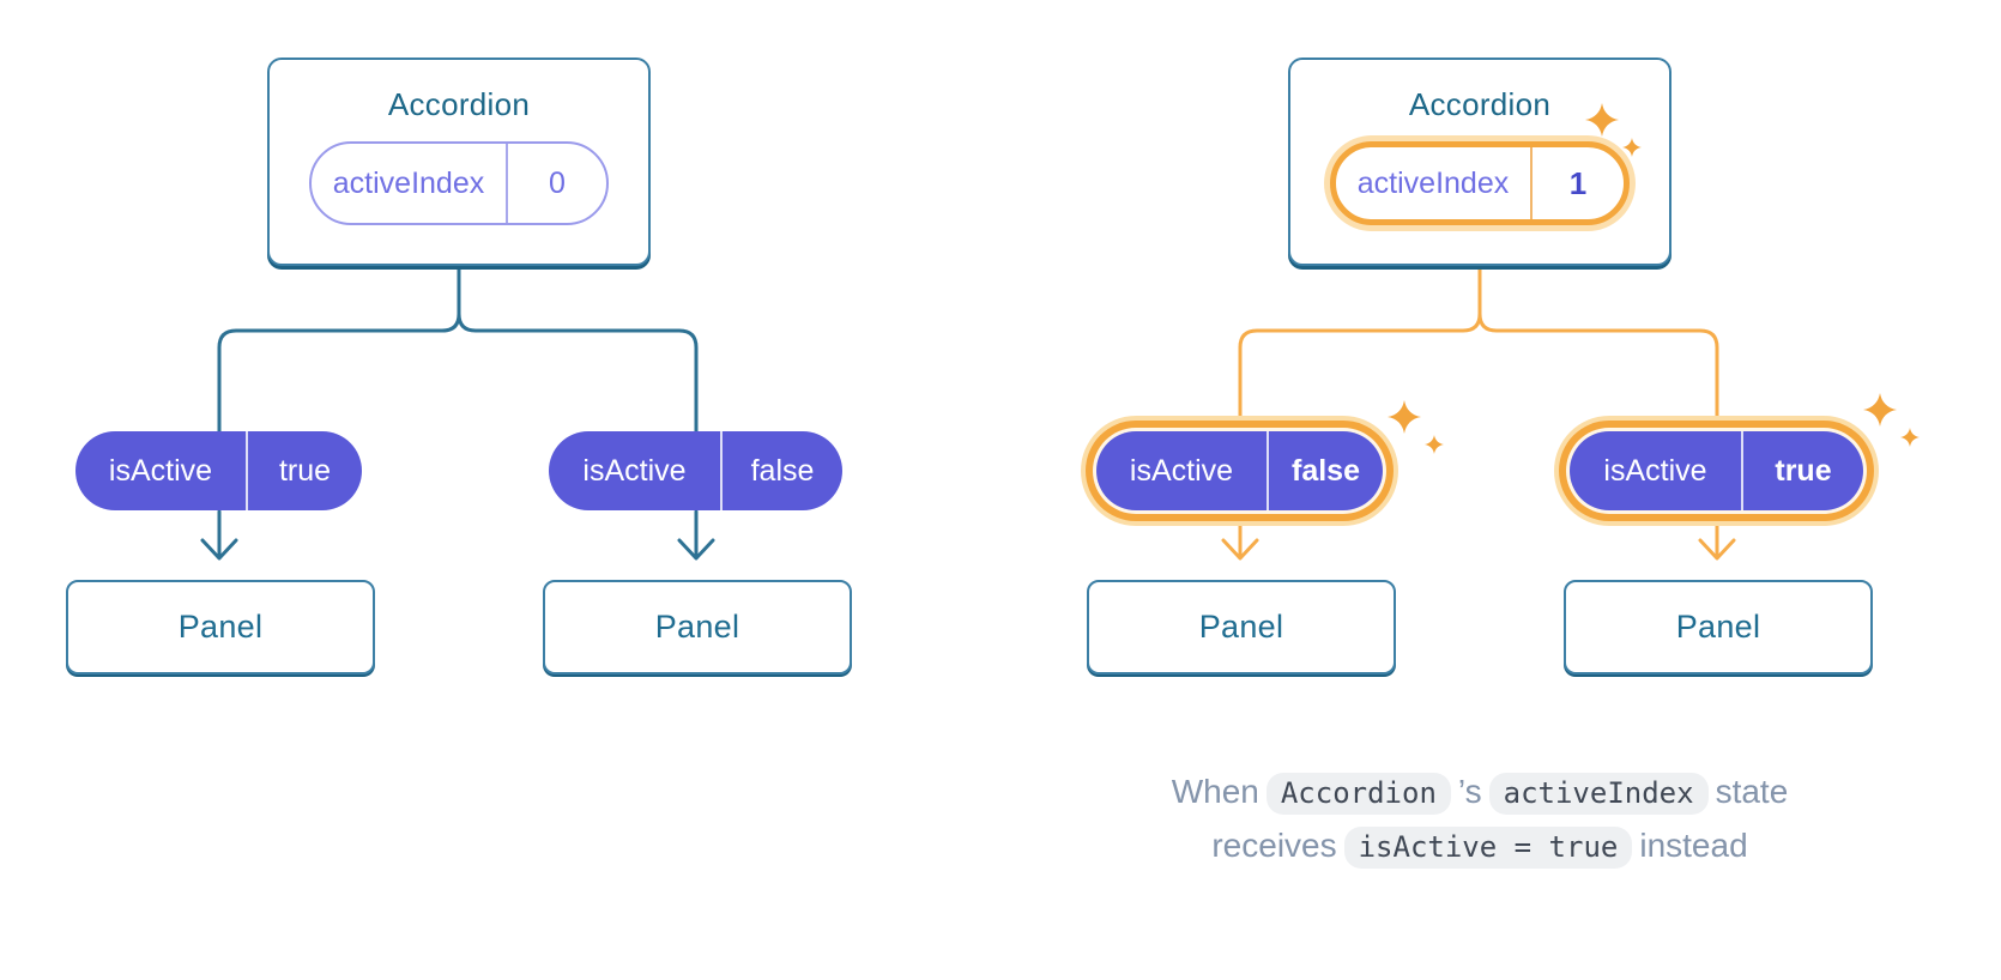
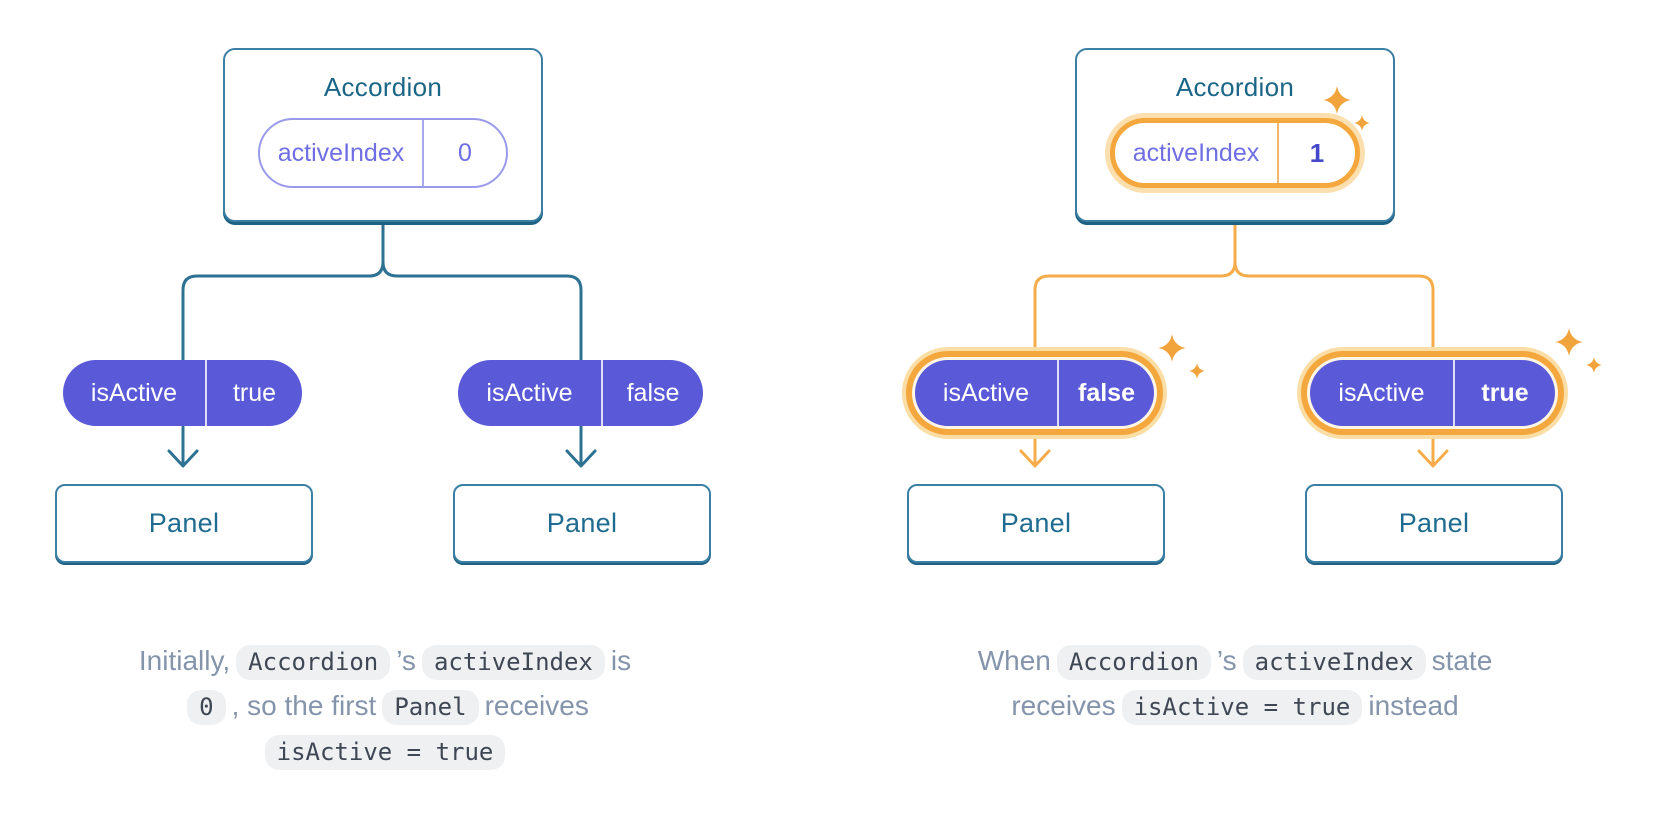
  Accordion
  activeIndex
  0
  isActive
  true
  isActive
  false
  Panel
  Panel
+ Initially, Accordion ’s activeIndex is
+ 0 , so the first Panel receives
+ isActive = true
  Accordion
  activeIndex
  1
  isActive
  false
  isActive
  true
  Panel
  Panel
  When Accordion ’s activeIndex state
  receives isActive = true instead
